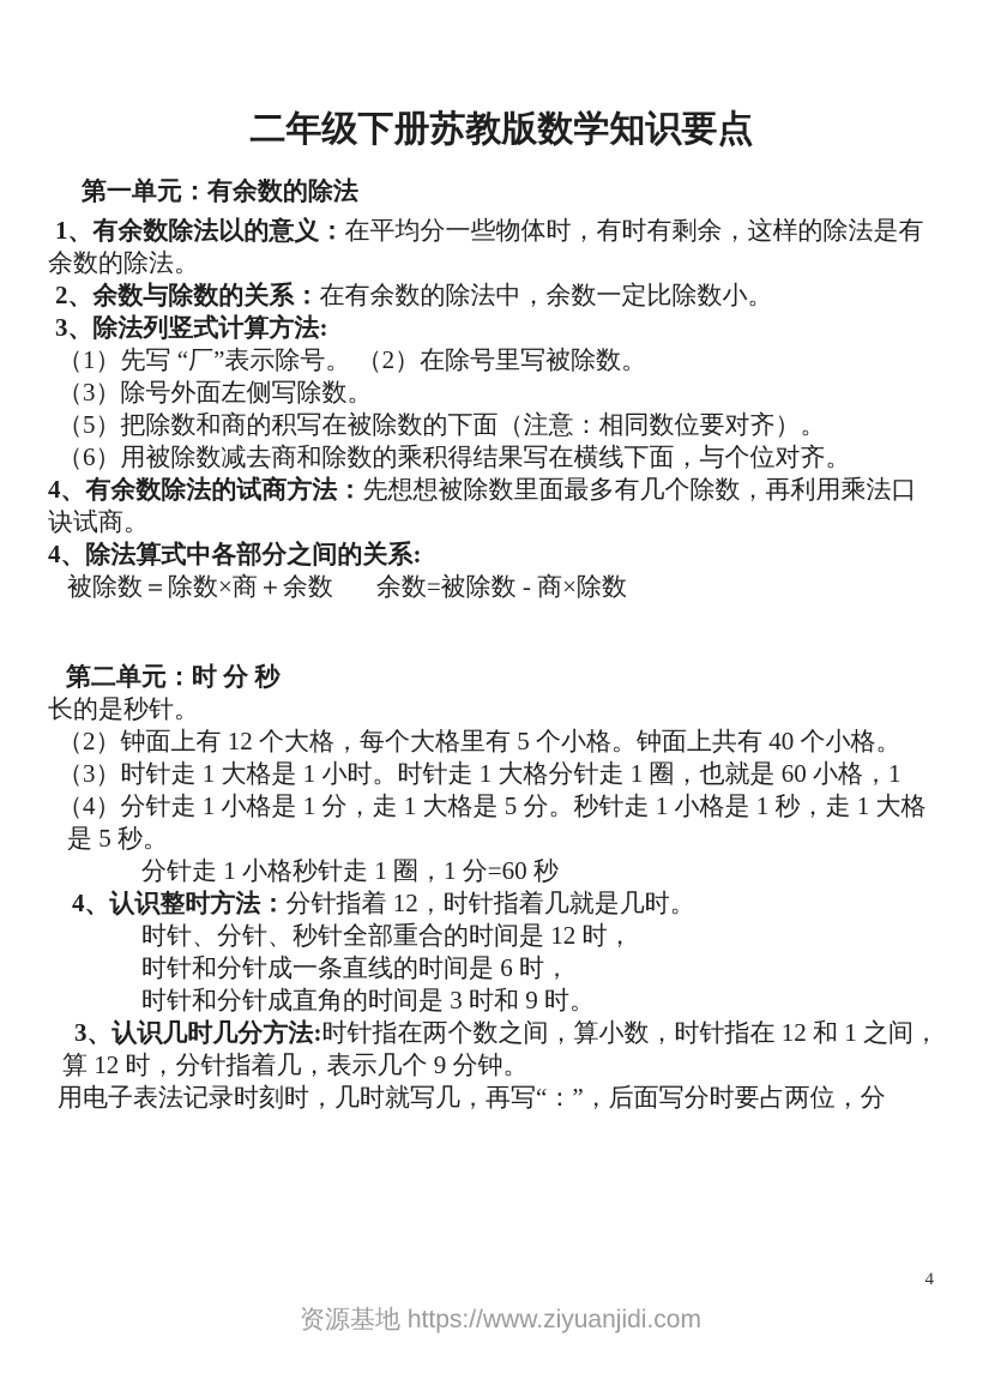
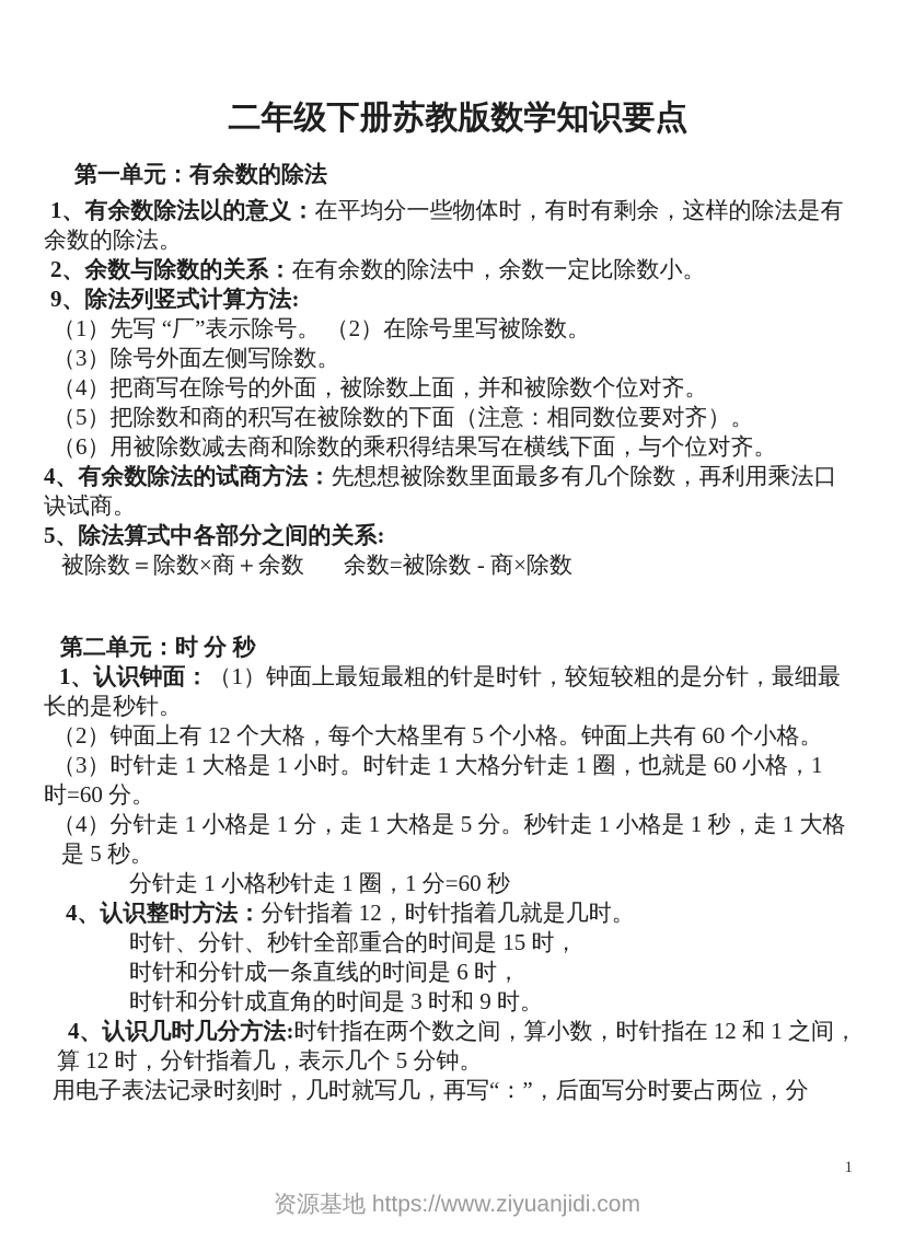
  二年级下册苏教版数学知识要点
  第一单元：有余数的除法
  1、有余数除法以的意义：在平均分一些物体时，有时有剩余，这样的除法是有
  余数的除法。
  2、余数与除数的关系：在有余数的除法中，余数一定比除数小。
- 3、除法列竖式计算方法:
+ 9、除法列竖式计算方法:
  （1）先写 “厂”表示除号。 （2）在除号里写被除数。
  （3）除号外面左侧写除数。
+ （4）把商写在除号的外面，被除数上面，并和被除数个位对齐。
  （5）把除数和商的积写在被除数的下面（注意：相同数位要对齐）。
  （6）用被除数减去商和除数的乘积得结果写在横线下面，与个位对齐。
  4、有余数除法的试商方法：先想想被除数里面最多有几个除数，再利用乘法口
  诀试商。
- 4、除法算式中各部分之间的关系:
+ 5、除法算式中各部分之间的关系:
  被除数＝除数×商＋余数 余数=被除数 - 商×除数
  第二单元：时 分 秒
+ 1、认识钟面：（1）钟面上最短最粗的针是时针，较短较粗的是分针，最细最
  长的是秒针。
- （2）钟面上有 12 个大格，每个大格里有 5 个小格。钟面上共有 40 个小格。
+ （2）钟面上有 12 个大格，每个大格里有 5 个小格。钟面上共有 60 个小格。
  （3）时针走 1 大格是 1 小时。时针走 1 大格分针走 1 圈，也就是 60 小格，1
+ 时=60 分。
  （4）分针走 1 小格是 1 分，走 1 大格是 5 分。秒针走 1 小格是 1 秒，走 1 大格
  是 5 秒。
  分针走 1 小格秒针走 1 圈，1 分=60 秒
  4、认识整时方法：分针指着 12，时针指着几就是几时。
- 时针、分针、秒针全部重合的时间是 12 时，
+ 时针、分针、秒针全部重合的时间是 15 时，
  时针和分针成一条直线的时间是 6 时，
  时针和分针成直角的时间是 3 时和 9 时。
- 3、认识几时几分方法:时针指在两个数之间，算小数，时针指在 12 和 1 之间，
+ 4、认识几时几分方法:时针指在两个数之间，算小数，时针指在 12 和 1 之间，
- 算 12 时，分针指着几，表示几个 9 分钟。
+ 算 12 时，分针指着几，表示几个 5 分钟。
  用电子表法记录时刻时，几时就写几，再写“：”，后面写分时要占两位，分
- 4
+ 1
  资源基地 https://www.ziyuanjidi.com
